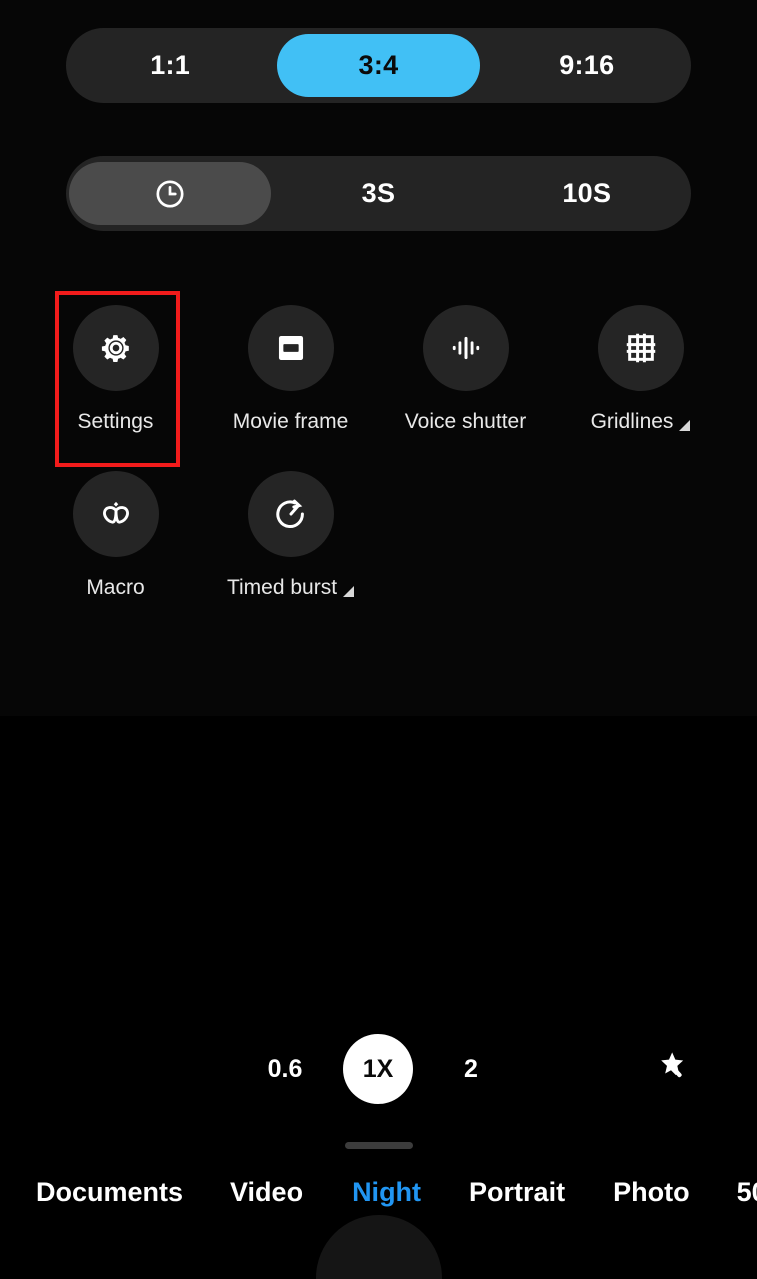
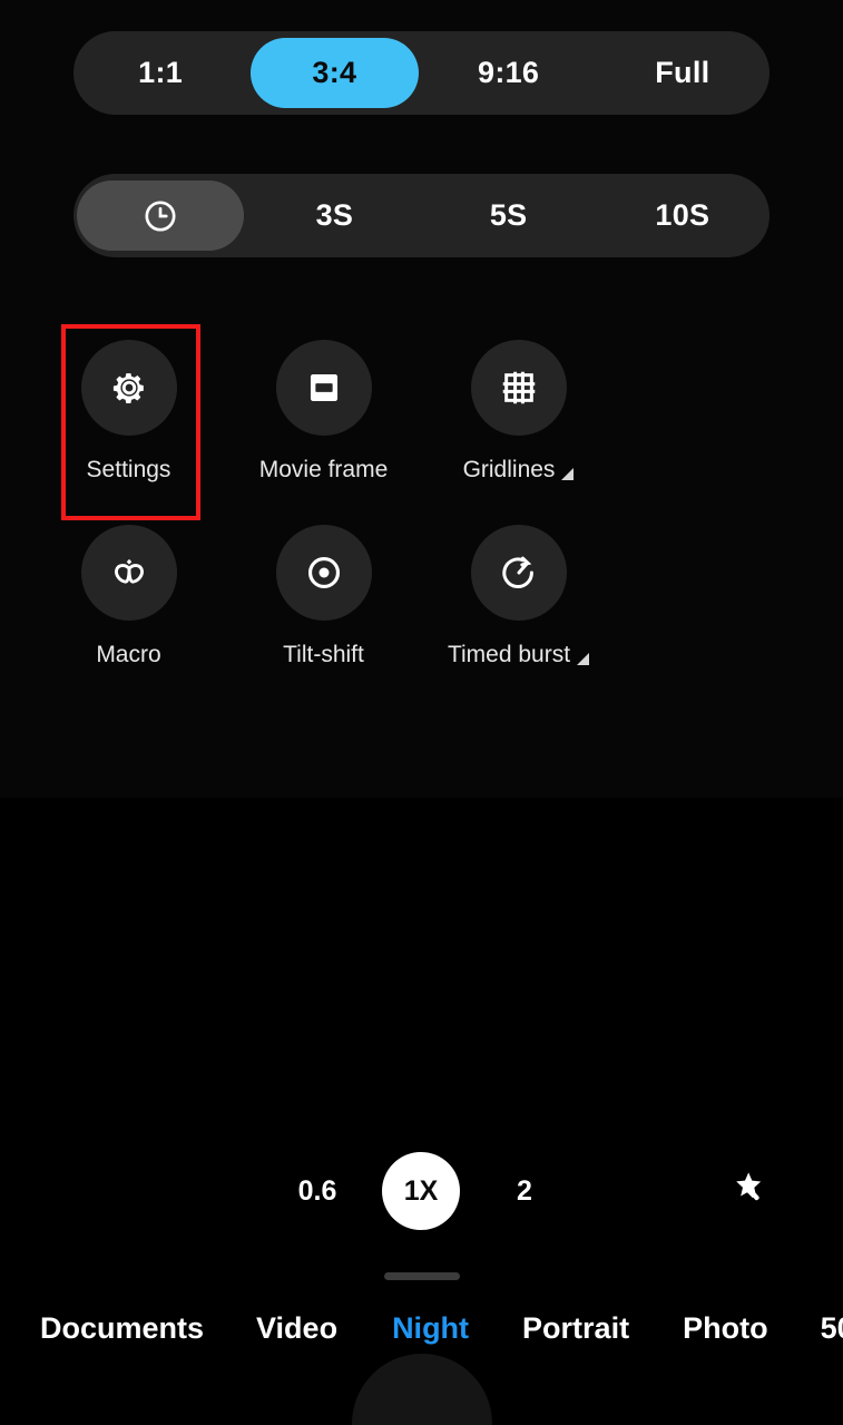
  1:1
  3:4
  9:16
+ Full
  3S
+ 5S
  10S
  Settings
  Movie frame
- Voice shutter
  Gridlines
  Macro
+ Tilt-shift
  Timed burst
  0.6
  1X
  2
  Documents
  Video
  Night
  Portrait
  Photo
